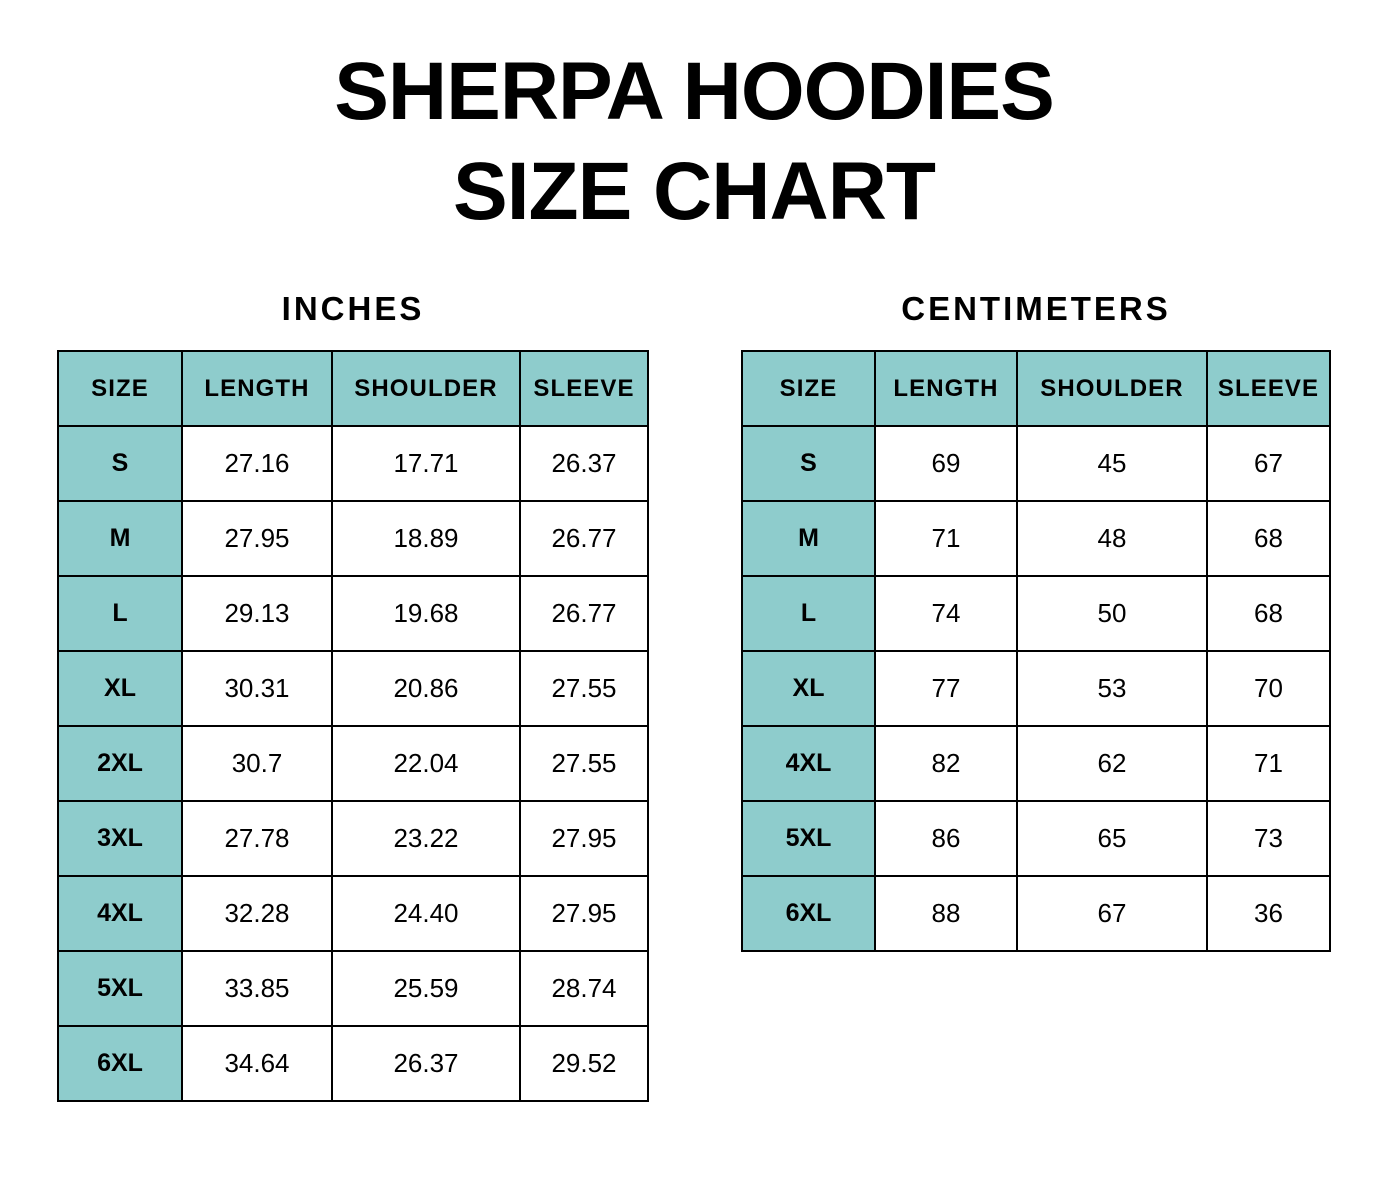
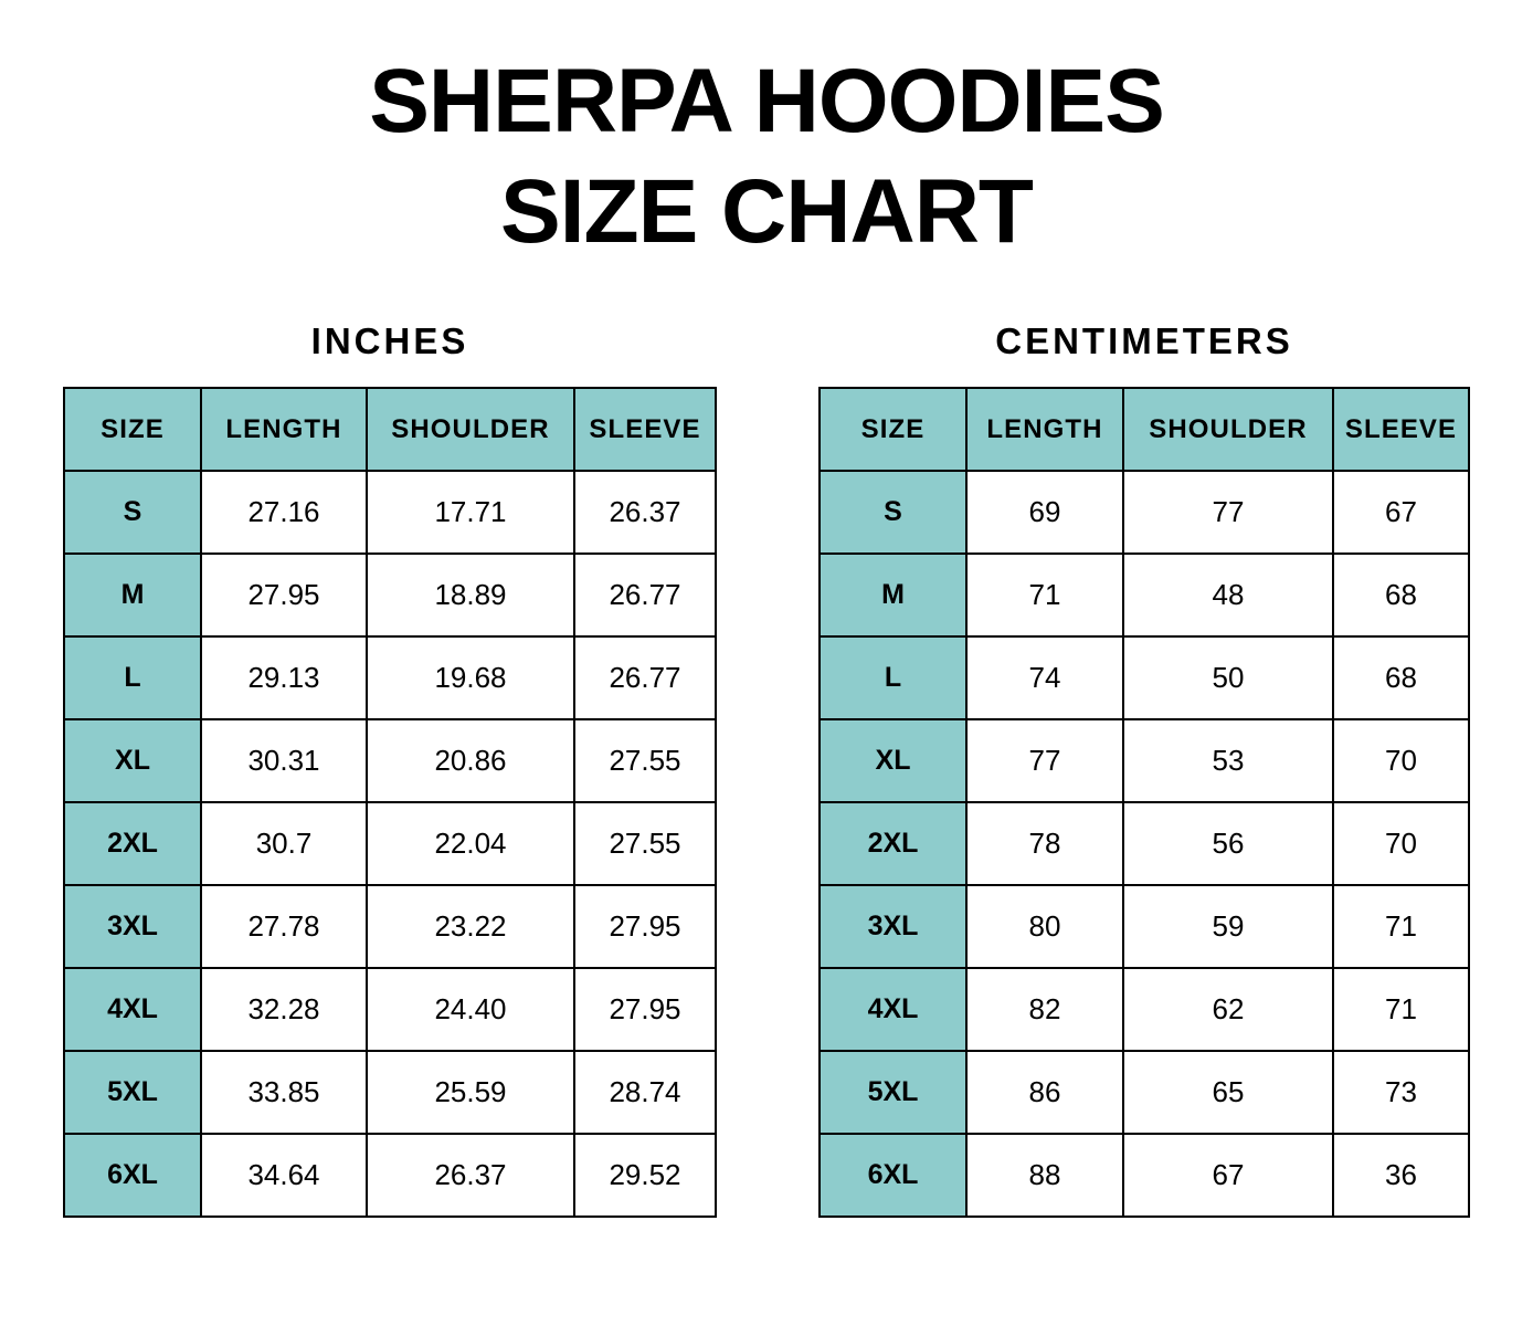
  SHERPA HOODIES
  SIZE CHART
  INCHES
  SIZE	LENGTH	SHOULDER	SLEEVE
  S	27.16	17.71	26.37
  M	27.95	18.89	26.77
  L	29.13	19.68	26.77
  XL	30.31	20.86	27.55
  2XL	30.7	22.04	27.55
  3XL	27.78	23.22	27.95
  4XL	32.28	24.40	27.95
  5XL	33.85	25.59	28.74
  6XL	34.64	26.37	29.52
  CENTIMETERS
  SIZE	LENGTH	SHOULDER	SLEEVE
- S	69	45	67
+ S	69	77	67
  M	71	48	68
  L	74	50	68
  XL	77	53	70
+ 2XL	78	56	70
+ 3XL	80	59	71
  4XL	82	62	71
  5XL	86	65	73
  6XL	88	67	36
